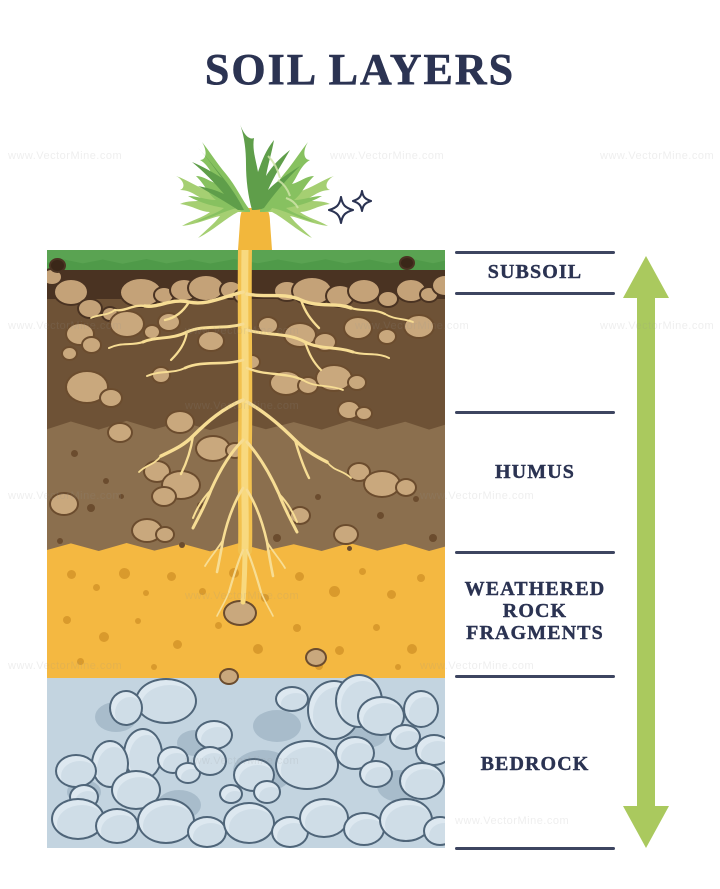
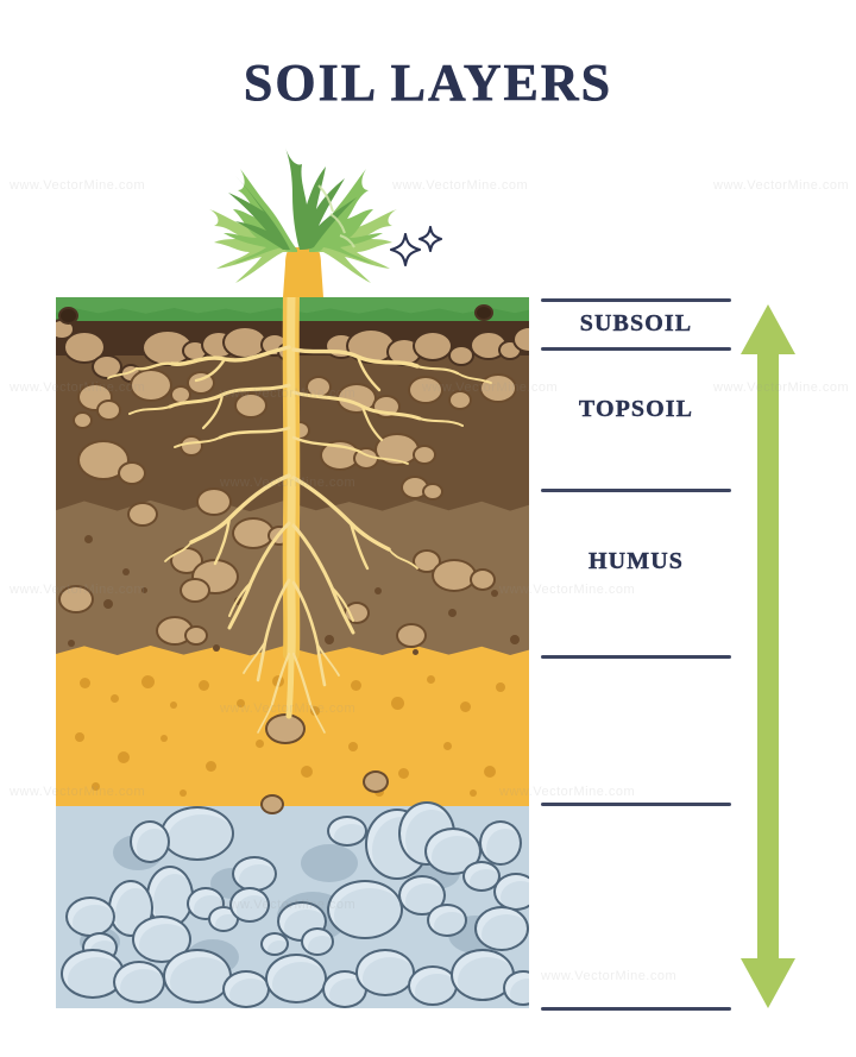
  SOIL LAYERS
  SUBSOIL
+ TOPSOIL
  HUMUS
- WEATHERED
- ROCK
- FRAGMENTS
- BEDROCK
  www.VectorMine.com
  www.VectorMine.com
  www.VectorMine.com
  www.VectorMine.com
  www.VectorMine.com
  www.VectorMine.com
  www.VectorMine.com
  www.VectorMine.com
  www.VectorMine.com
  www.VectorMine.com
  www.VectorMine.com
